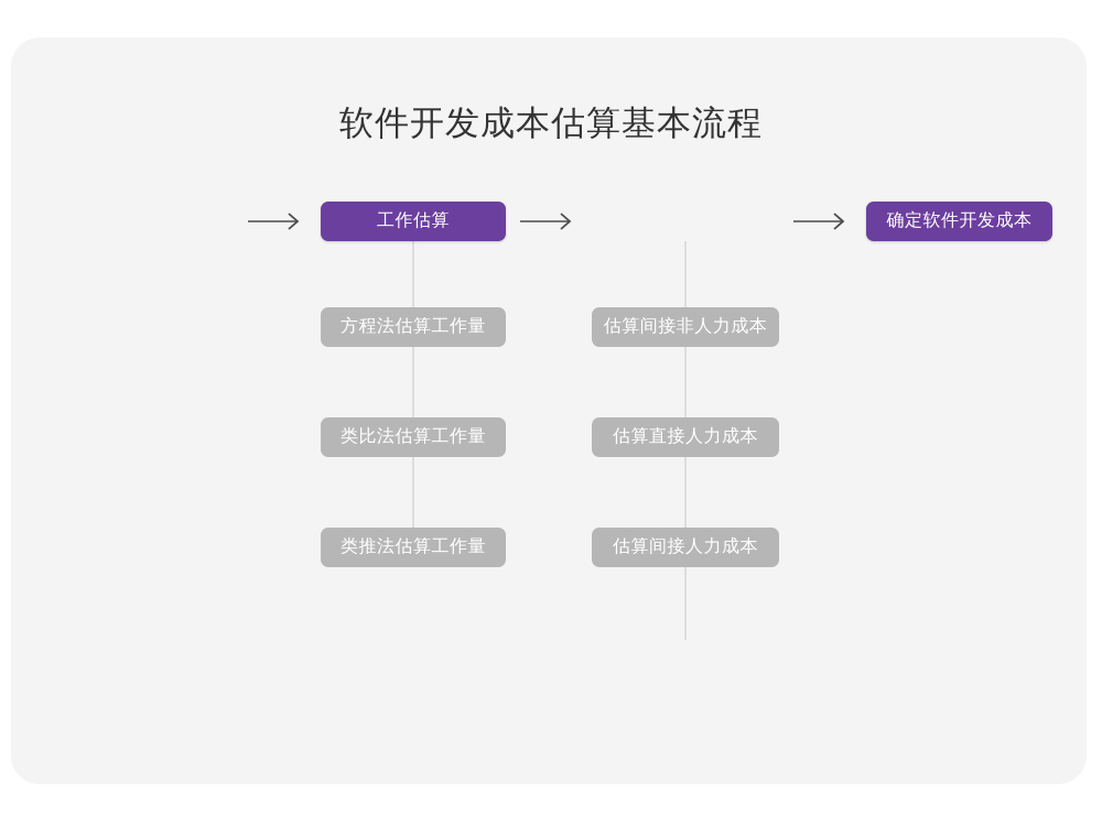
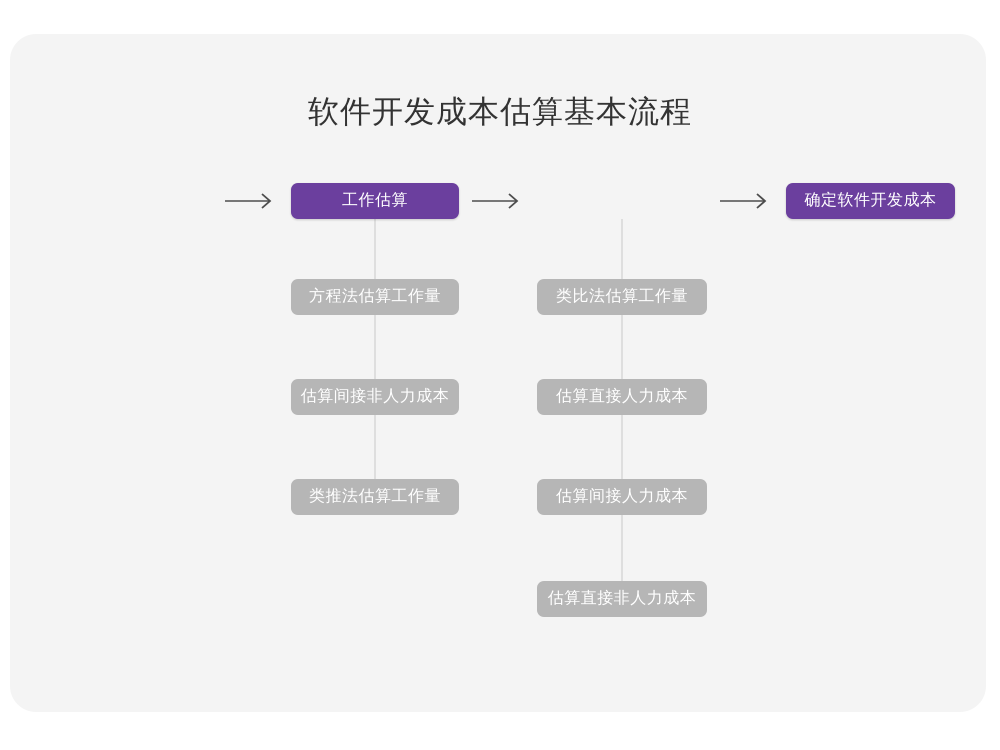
  软件开发成本估算基本流程
  工作估算
  确定软件开发成本
  方程法估算工作量
- 类比法估算工作量
+ 估算间接非人力成本
  类推法估算工作量
- 估算间接非人力成本
+ 类比法估算工作量
  估算直接人力成本
  估算间接人力成本
+ 估算直接非人力成本
